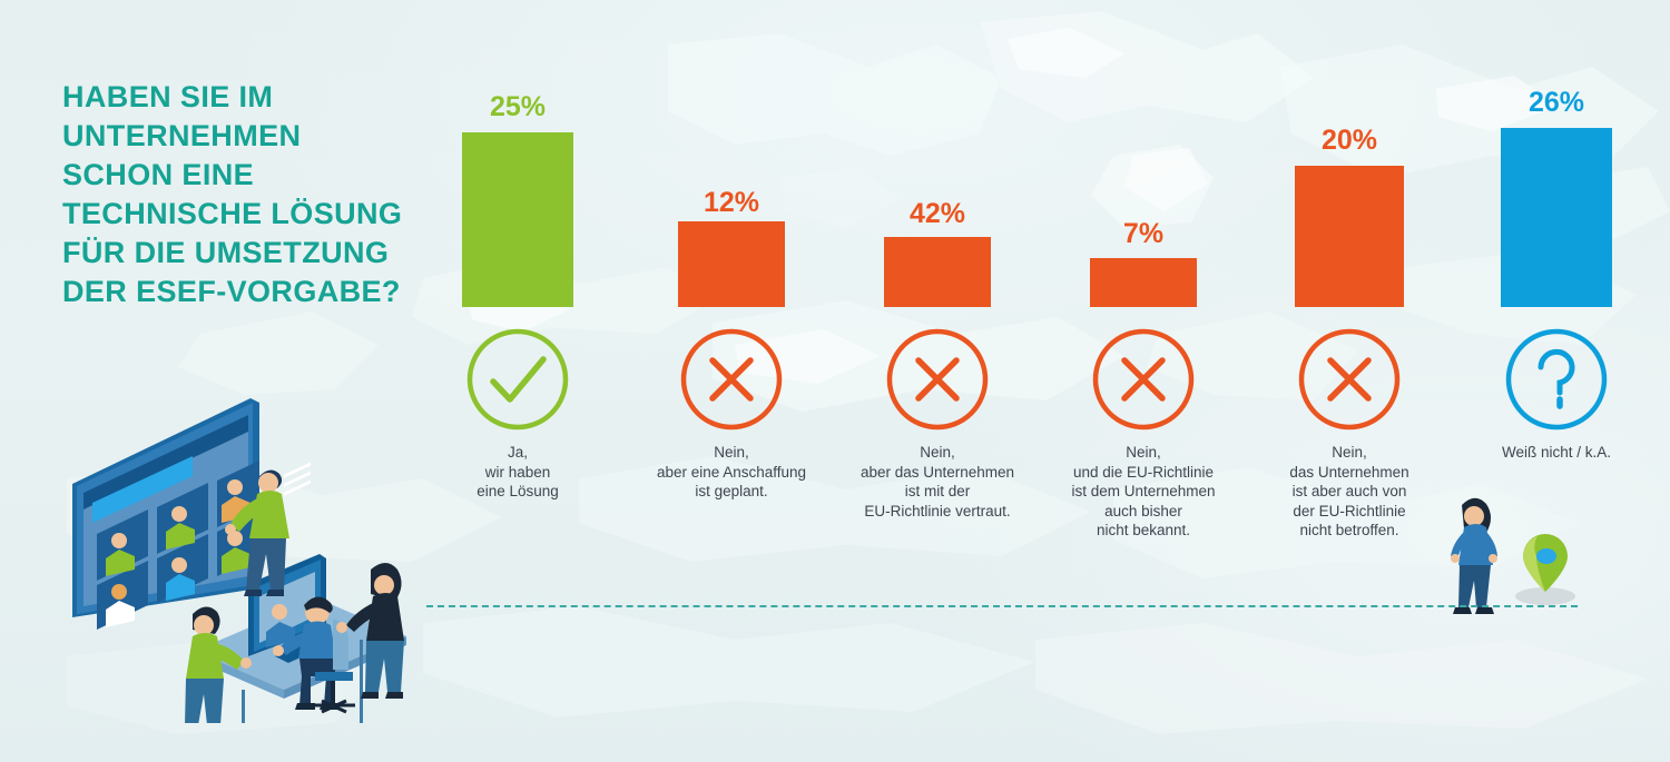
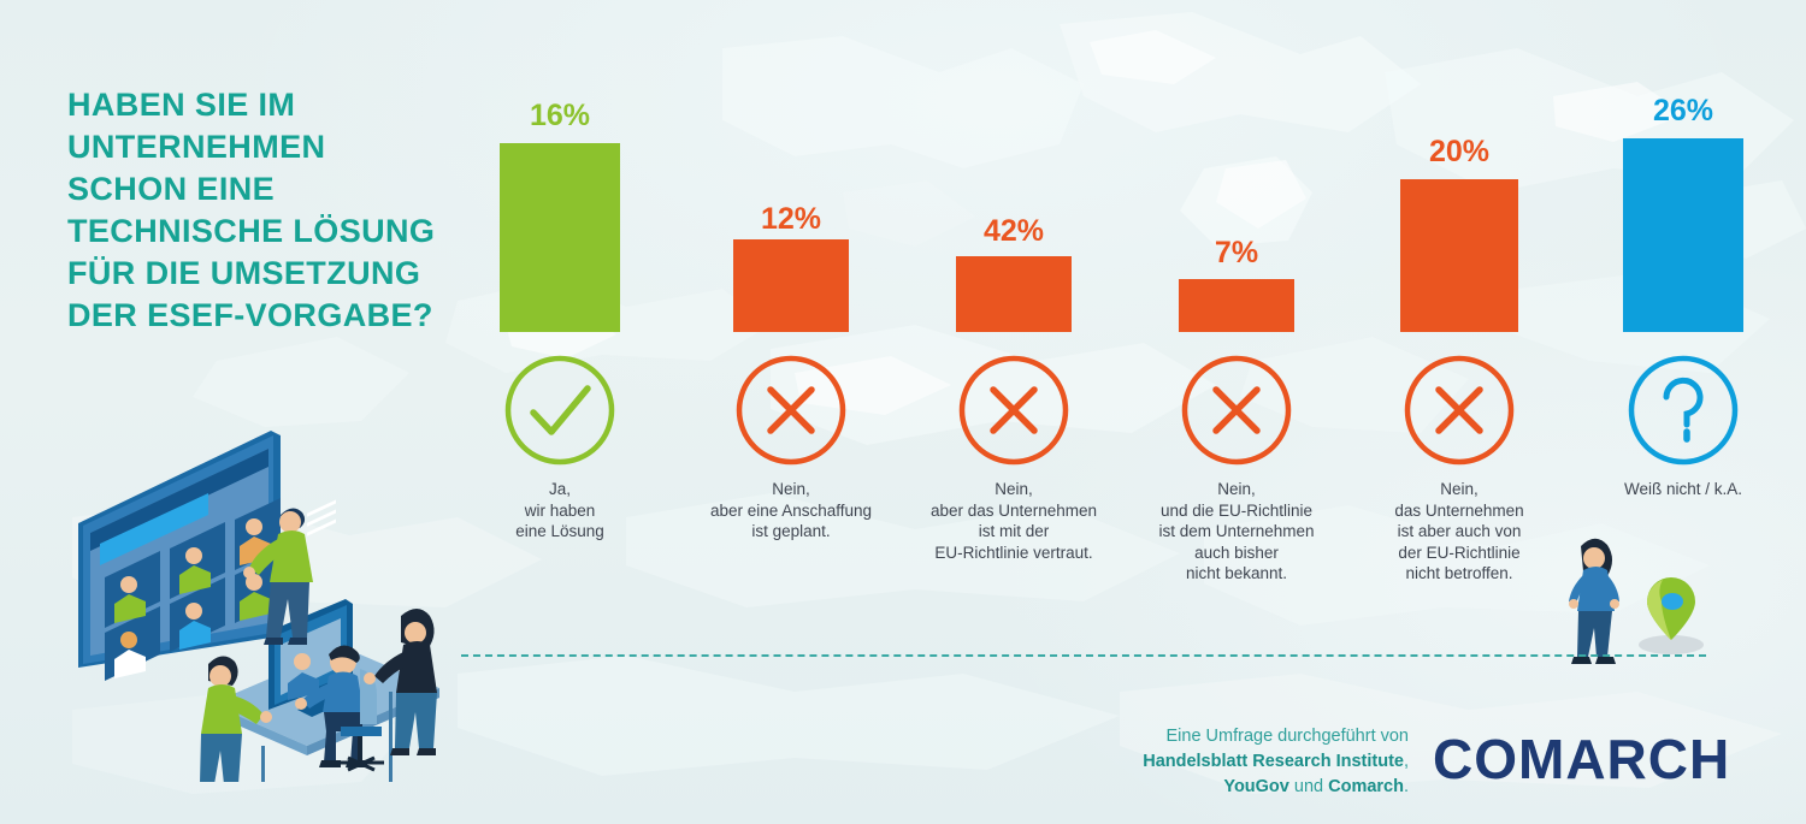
  HABEN SIE IM
  UNTERNEHMEN
  SCHON EINE
  TECHNISCHE LÖSUNG
  FÜR DIE UMSETZUNG
  DER ESEF-VORGABE?
- 25%
+ 16%
  Ja,
  wir haben
  eine Lösung
  12%
  Nein,
  aber eine Anschaffung
  ist geplant.
  42%
  Nein,
  aber das Unternehmen
  ist mit der
  EU-Richtlinie vertraut.
  7%
  Nein,
  und die EU-Richtlinie
  ist dem Unternehmen
  auch bisher
  nicht bekannt.
  20%
  Nein,
  das Unternehmen
  ist aber auch von
  der EU-Richtlinie
  nicht betroffen.
  26%
  Weiß nicht / k.A.
+ Eine Umfrage durchgeführt von
+ Handelsblatt Research Institute,
+ YouGov und Comarch.
+ COMARCH
